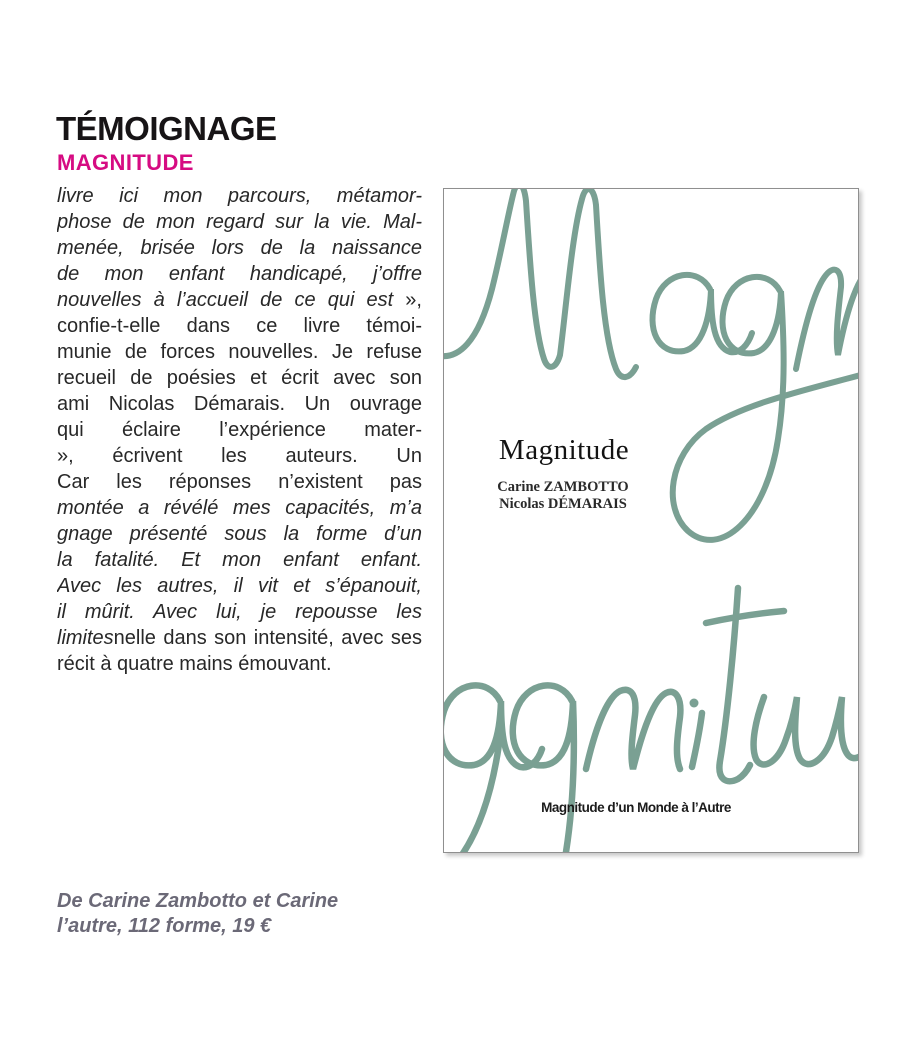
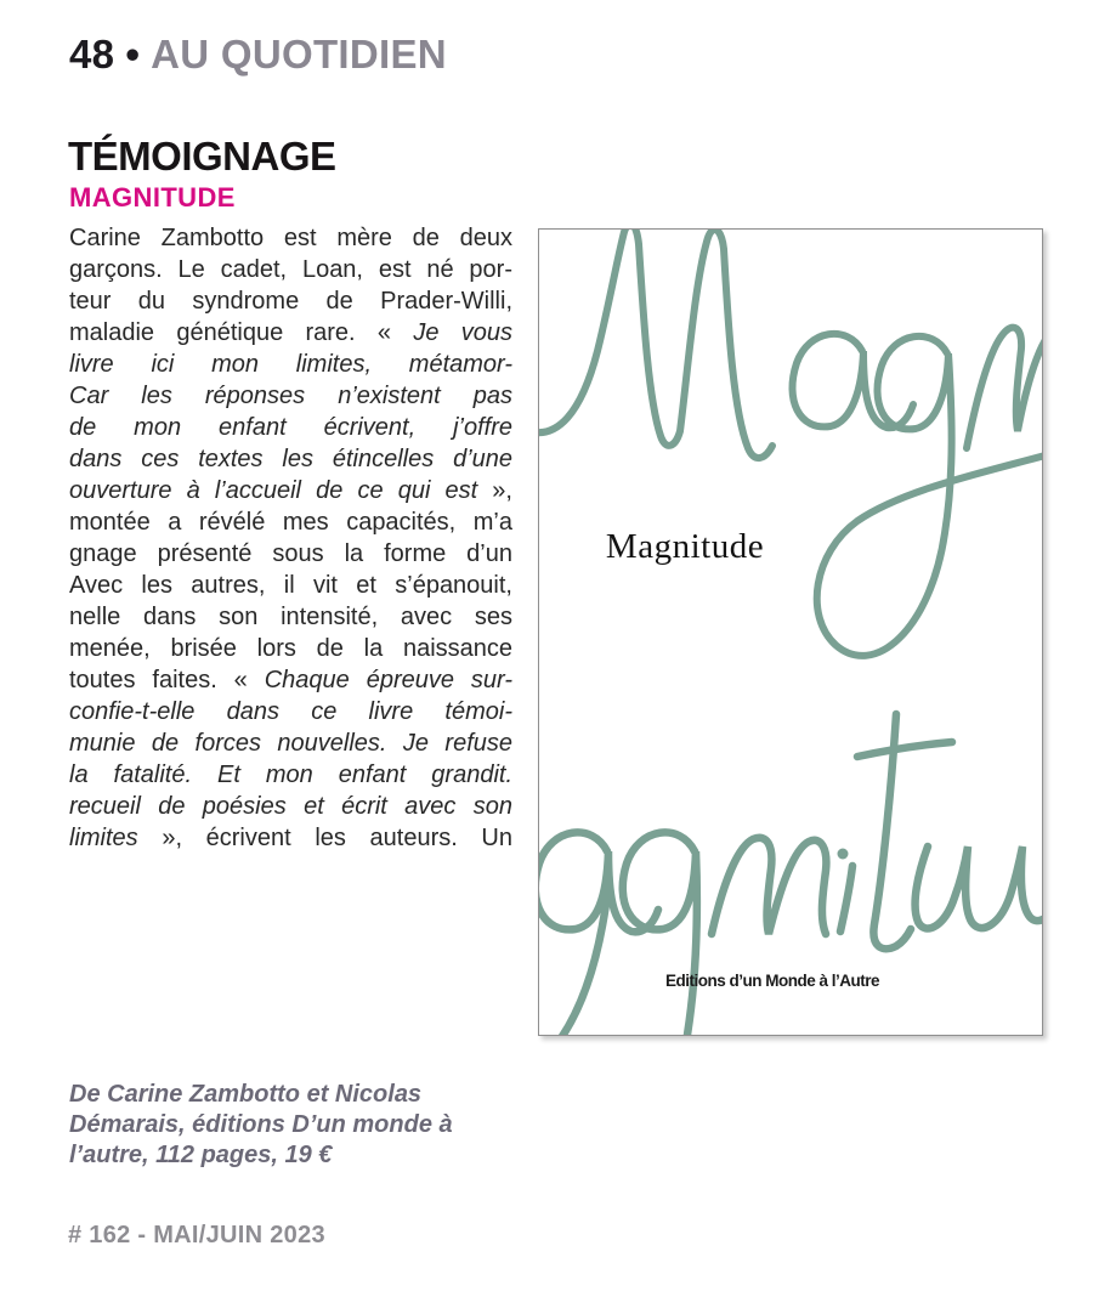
+ 48 • AU QUOTIDIEN
  TÉMOIGNAGE
  MAGNITUDE
+ Carine Zambotto est mère de deux
+ garçons. Le cadet, Loan, est né por-
+ teur du syndrome de Prader-Willi,
+ maladie génétique rare. « Je vous
- livre ici mon parcours, métamor-
+ livre ici mon limites, métamor-
- phose de mon regard sur la vie. Mal-
- menée, brisée lors de la naissance
+ Car les réponses n’existent pas
- de mon enfant handicapé, j’offre
+ de mon enfant écrivent, j’offre
+ dans ces textes les étincelles d’une
- nouvelles à l’accueil de ce qui est »,
+ ouverture à l’accueil de ce qui est »,
- confie-t-elle dans ce livre témoi-
+ montée a révélé mes capacités, m’a
- munie de forces nouvelles. Je refuse
+ gnage présenté sous la forme d’un
- recueil de poésies et écrit avec son
+ Avec les autres, il vit et s’épanouit,
- ami Nicolas Démarais. Un ouvrage
- qui éclaire l’expérience mater-
- », écrivent les auteurs. Un
+ nelle dans son intensité, avec ses
- Car les réponses n’existent pas
+ menée, brisée lors de la naissance
+ toutes faites. « Chaque épreuve sur-
- montée a révélé mes capacités, m’a
+ confie-t-elle dans ce livre témoi-
- gnage présenté sous la forme d’un
+ munie de forces nouvelles. Je refuse
- la fatalité. Et mon enfant enfant.
+ la fatalité. Et mon enfant grandit.
- Avec les autres, il vit et s’épanouit,
+ recueil de poésies et écrit avec son
- il mûrit. Avec lui, je repousse les
- limitesnelle dans son intensité, avec ses
+ limites », écrivent les auteurs. Un
- récit à quatre mains émouvant.
- De Carine Zambotto et Carine
+ De Carine Zambotto et Nicolas
+ Démarais, éditions D’un monde à
- l’autre, 112 forme, 19 €
+ l’autre, 112 pages, 19 €
  Magnitude
- Carine ZAMBOTTO
- Nicolas DÉMARAIS
- Magnitude d’un Monde à l’Autre
+ Editions d’un Monde à l’Autre
+ # 162 - MAI/JUIN 2023
